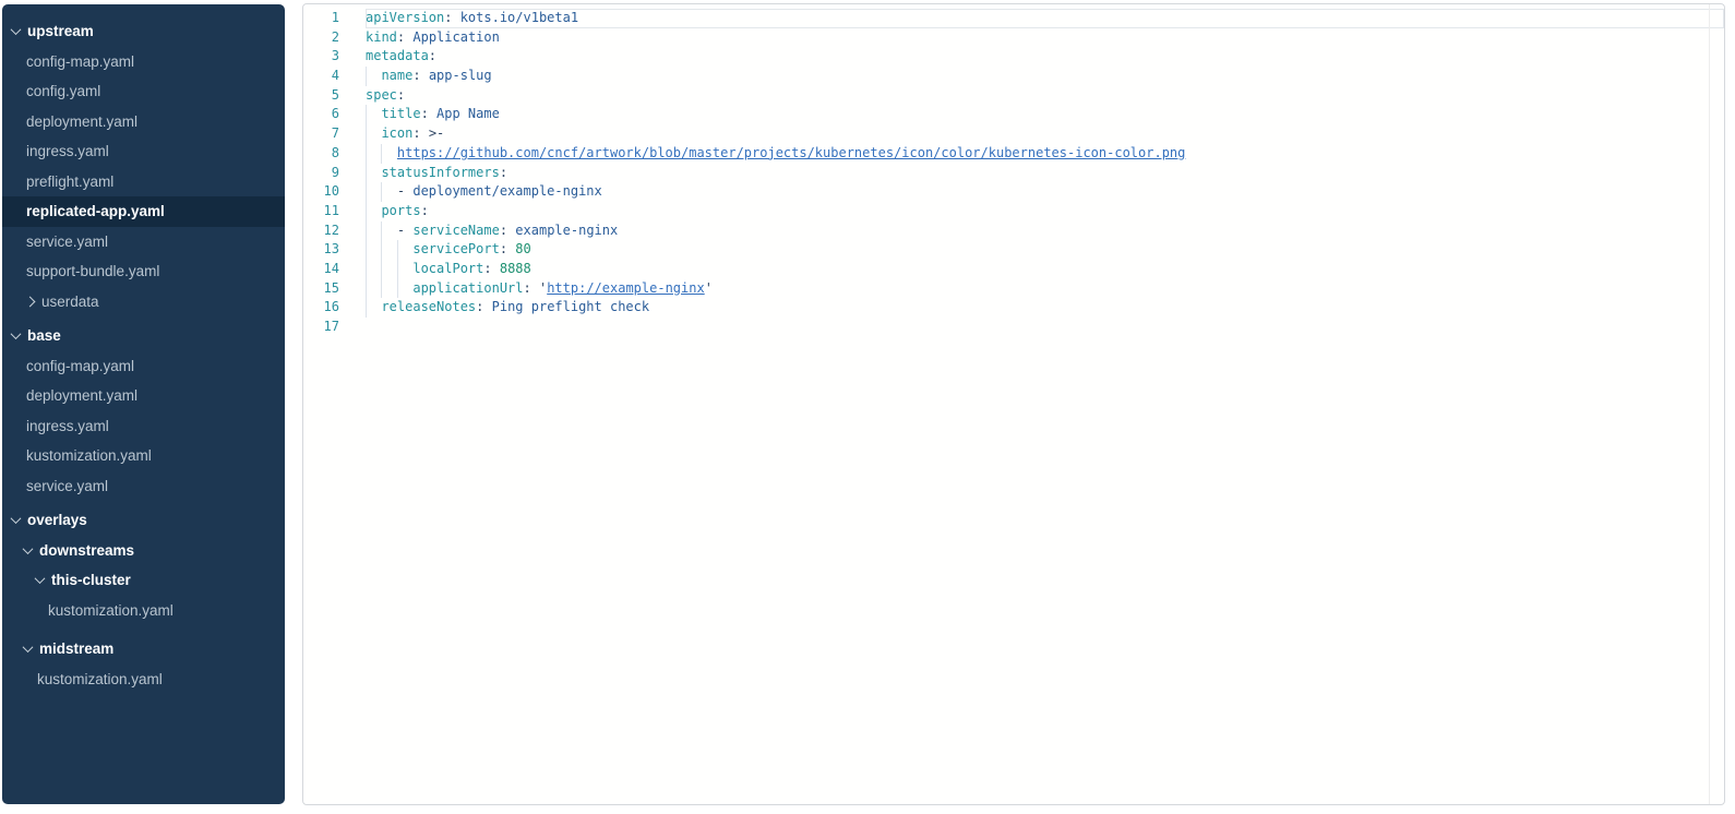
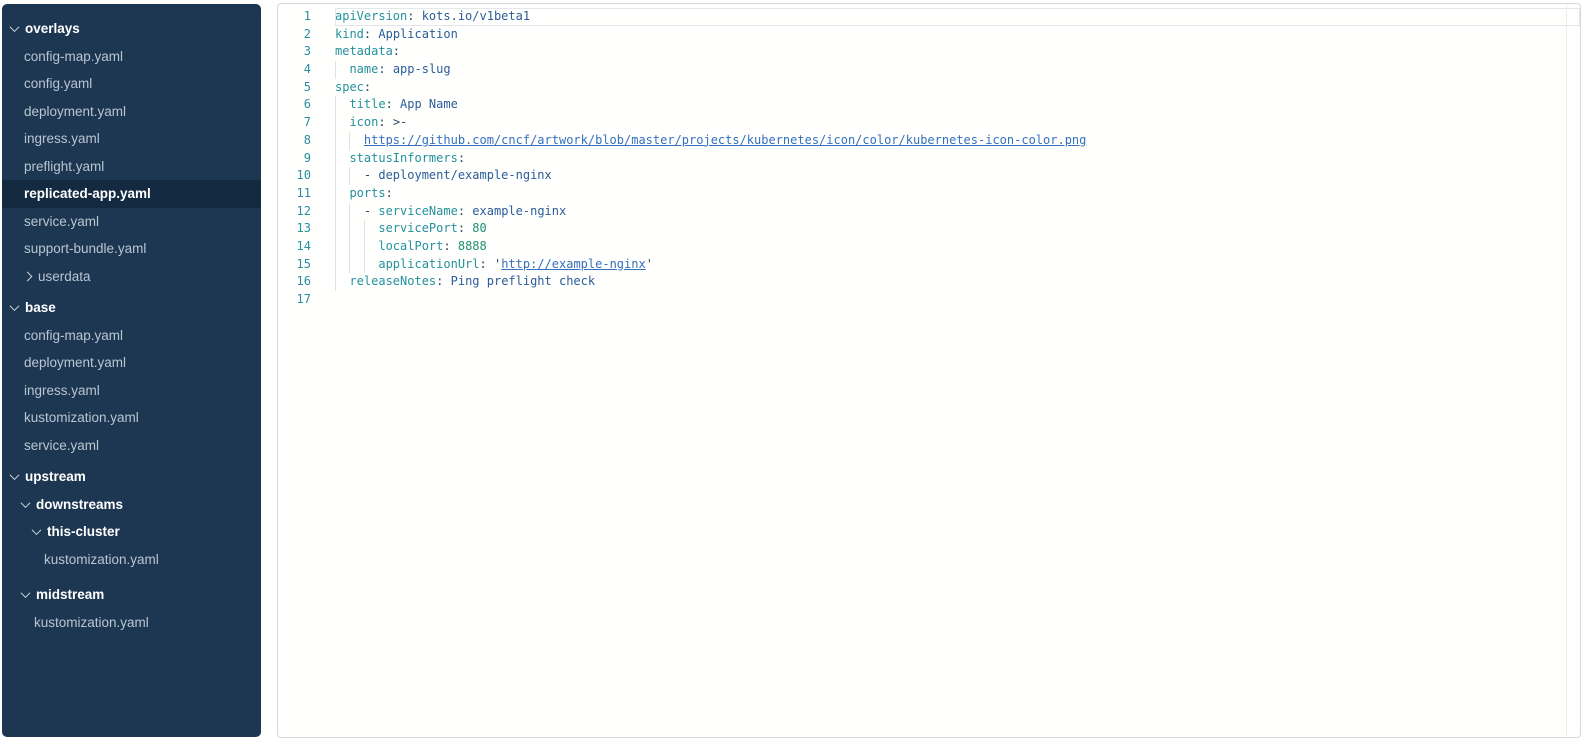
- upstream
+ overlays
  config-map.yaml
  config.yaml
  deployment.yaml
  ingress.yaml
  preflight.yaml
  replicated-app.yaml
  service.yaml
  support-bundle.yaml
  userdata
  base
  config-map.yaml
  deployment.yaml
  ingress.yaml
  kustomization.yaml
  service.yaml
- overlays
+ upstream
  downstreams
  this-cluster
  kustomization.yaml
  midstream
  kustomization.yaml
  1
  2
  3
  4
  5
  6
  7
  8
  9
  10
  11
  12
  13
  14
  15
  16
  17
  apiVersion: kots.io/v1beta1
  kind: Application
  metadata:
  name: app-slug
  spec:
  title: App Name
  icon: >-
  https://github.com/cncf/artwork/blob/master/projects/kubernetes/icon/color/kubernetes-icon-color.png
  statusInformers:
  - deployment/example-nginx
  ports:
  - serviceName: example-nginx
  servicePort: 80
  localPort: 8888
  applicationUrl: 'http://example-nginx'
  releaseNotes: Ping preflight check
